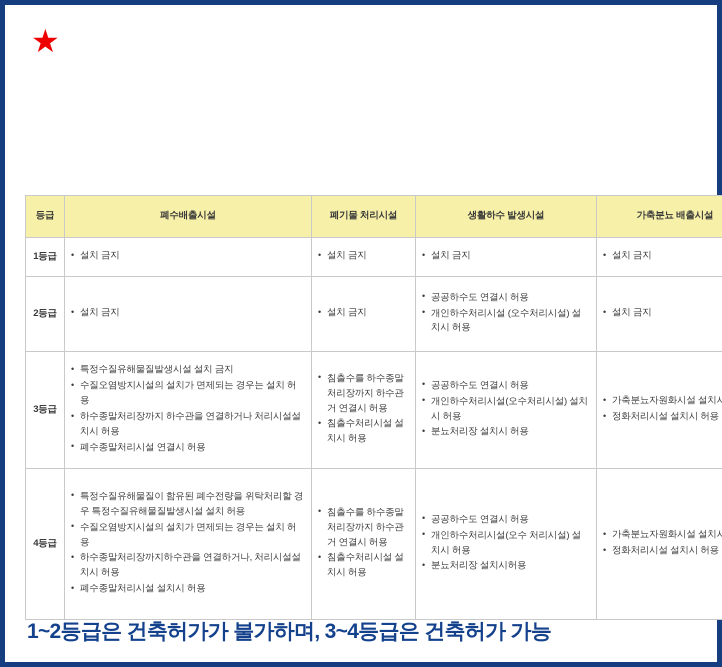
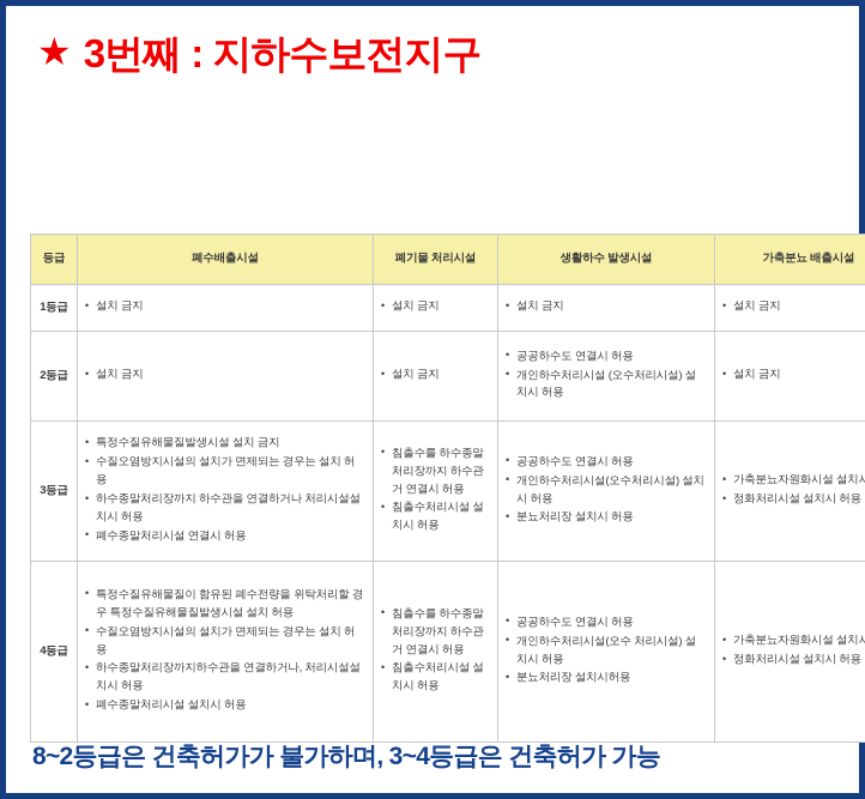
  ★
+ 3번째 : 지하수보전지구
  등급	폐수배출시설	폐기물 처리시설	생활하수 발생시설	가축분뇨 배출시설
  1등급	설치 금지	설치 금지	설치 금지	설치 금지
  2등급	설치 금지	설치 금지	공공하수도 연결시 허용개인하수처리시설 (오수처리시설) 설치시 허용	설치 금지
  3등급	특정수질유해물질발생시설 설치 금지수질오염방지시설의 설치가 면제되는 경우는 설치 허용하수종말처리장까지 하수관을 연결하거나 처리시설설치시 허용폐수종말처리시설 연결시 허용	침출수를 하수종말처리장까지 하수관거 연결시 허용침출수처리시설 설치시 허용	공공하수도 연결시 허용개인하수처리시설(오수처리시설) 설치시 허용분뇨처리장 설치시 허용	가축분뇨자원화시설 설치시정화처리시설 설치시 허용
  4등급	특정수질유해물질이 함유된 폐수전량을 위탁처리할 경우 특정수질유해물질발생시설 설치 허용수질오염방지시설의 설치가 면제되는 경우는 설치 허용하수종말처리장까지하수관을 연결하거나, 처리시설설치시 허용폐수종말처리시설 설치시 허용	침출수를 하수종말처리장까지 하수관거 연결시 허용침출수처리시설 설치시 허용	공공하수도 연결시 허용개인하수처리시설(오수 처리시설) 설치시 허용분뇨처리장 설치시허용	가축분뇨자원화시설 설치시정화처리시설 설치시 허용
- 1~2등급은 건축허가가 불가하며, 3~4등급은 건축허가 가능
+ 8~2등급은 건축허가가 불가하며, 3~4등급은 건축허가 가능
